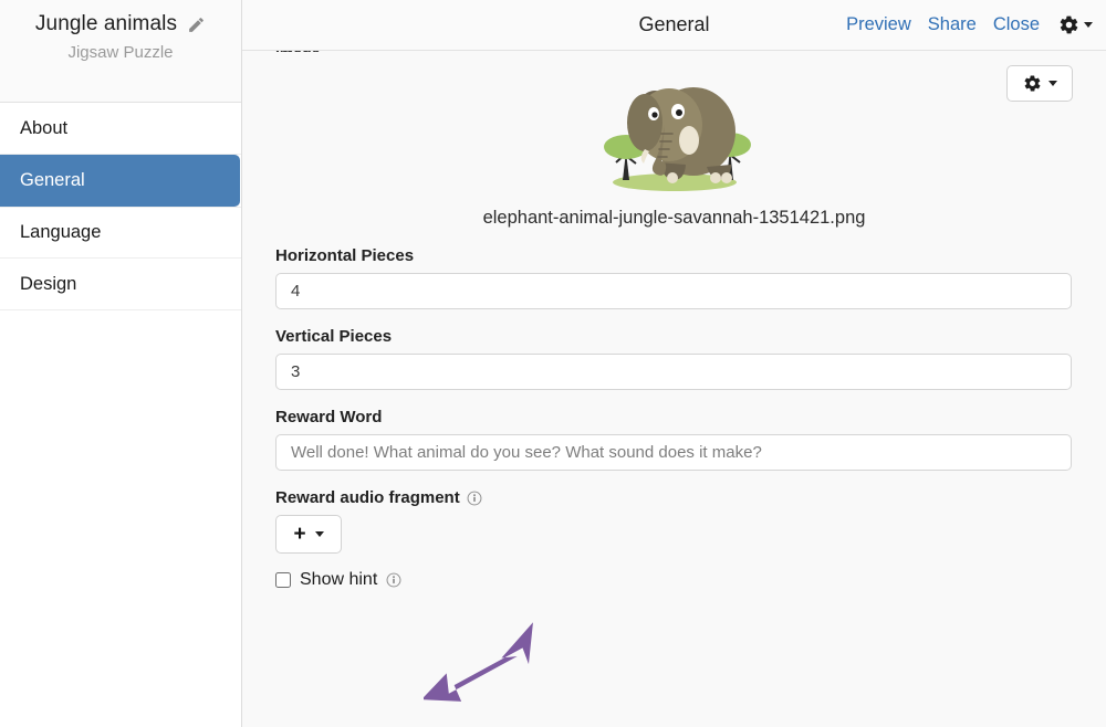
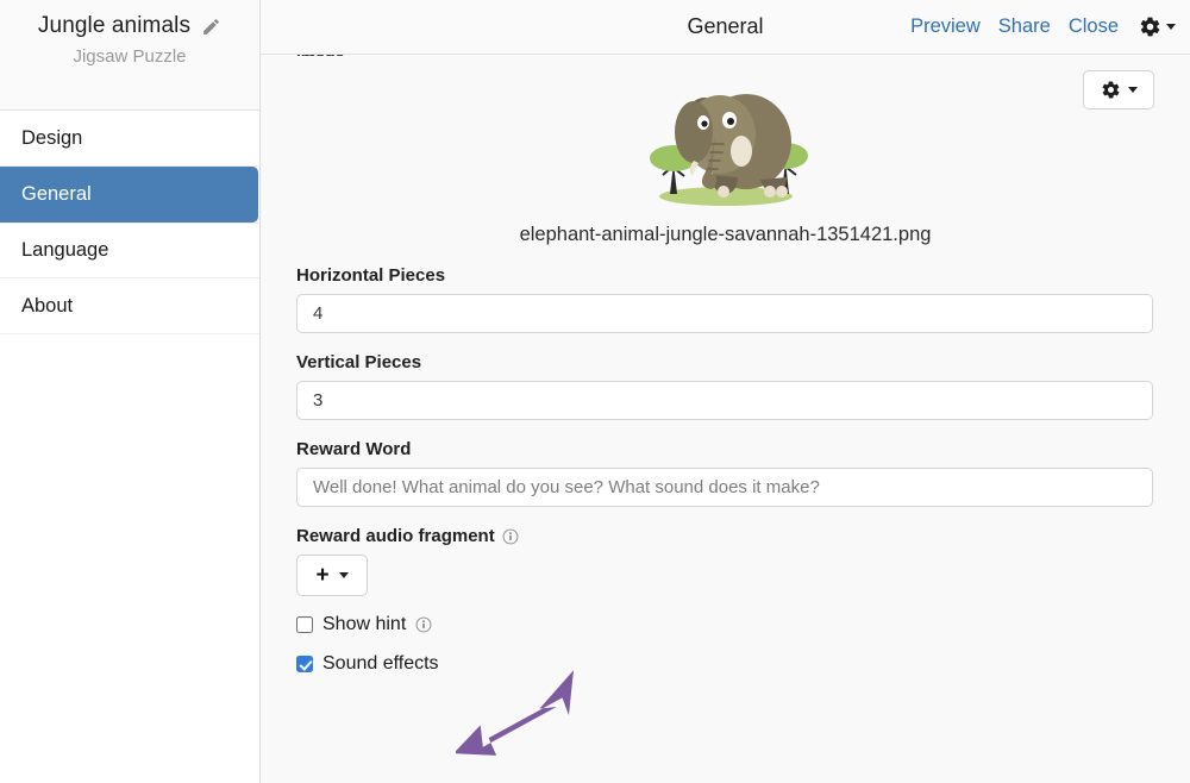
  Jungle animals
  Jigsaw Puzzle
- About
+ Design
  General
  Language
- Design
+ About
  General
  Preview
  Share
  Close
  elephant-animal-jungle-savannah-1351421.png
  Horizontal Pieces
  4
  Vertical Pieces
  3
  Reward Word
  Well done! What animal do you see? What sound does it make?
  Reward audio fragment
  +
  Show hint
+ Sound effects
